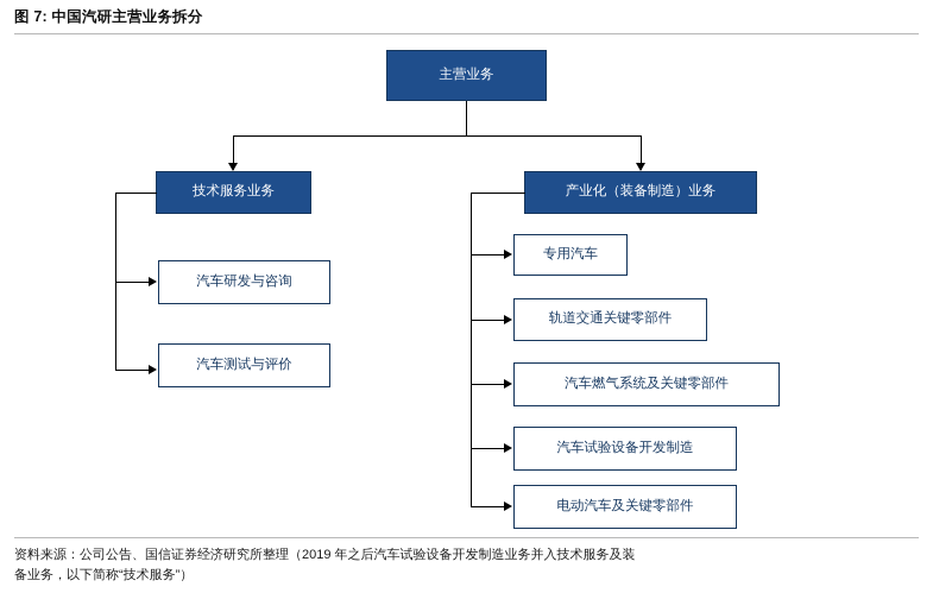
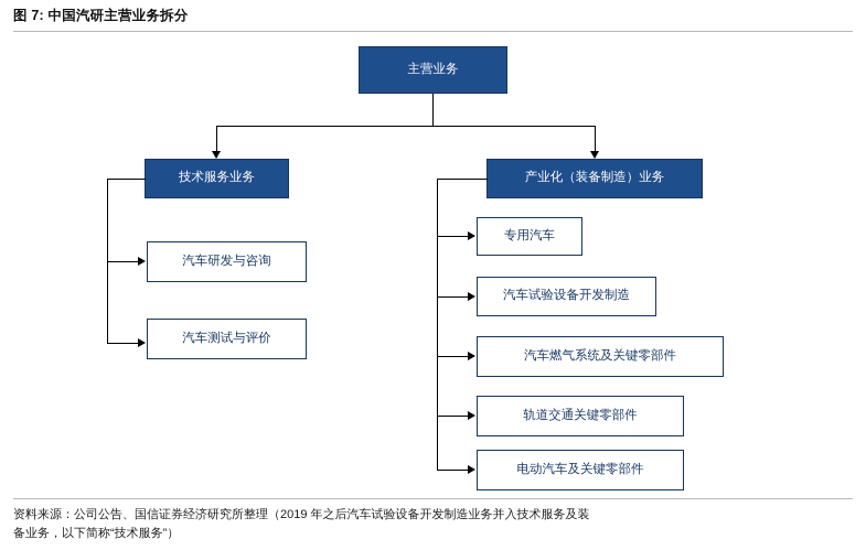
  图 7: 中国汽研主营业务拆分
  主营业务
  技术服务业务
  产业化（装备制造）业务
  汽车研发与咨询
  汽车测试与评价
  专用汽车
- 轨道交通关键零部件
+ 汽车试验设备开发制造
  汽车燃气系统及关键零部件
- 汽车试验设备开发制造
+ 轨道交通关键零部件
  电动汽车及关键零部件
  资料来源：公司公告、国信证券经济研究所整理（2019 年之后汽车试验设备开发制造业务并入技术服务及装
  备业务，以下简称“技术服务”）
